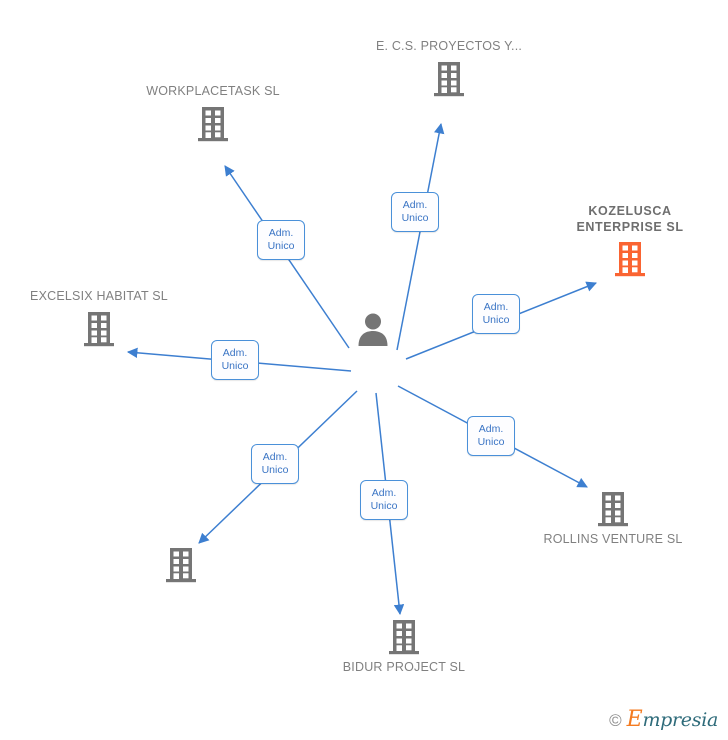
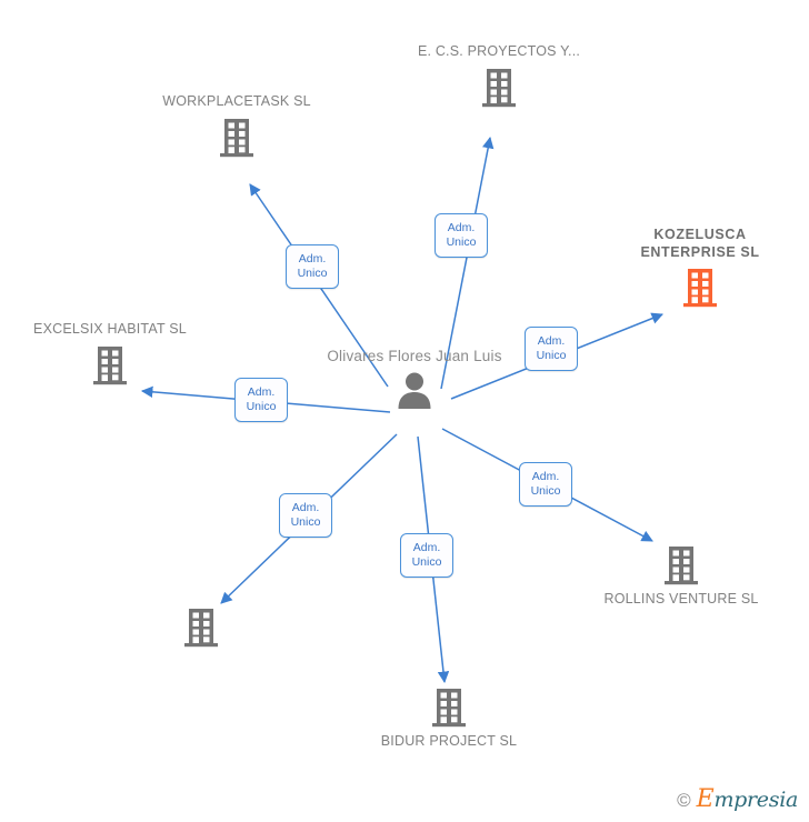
  WORKPLACETASK SL
  E. C.S. PROYECTOS Y...
  KOZELUSCA ENTERPRISE SL
  EXCELSIX HABITAT SL
  ROLLINS VENTURE SL
  BIDUR PROJECT SL
+ Olivares Flores Juan Luis
  Adm.
  Unico
  Adm.
  Unico
  Adm.
  Unico
  Adm.
  Unico
  Adm.
  Unico
  Adm.
  Unico
  Adm.
  Unico
  ©
  Empresia
